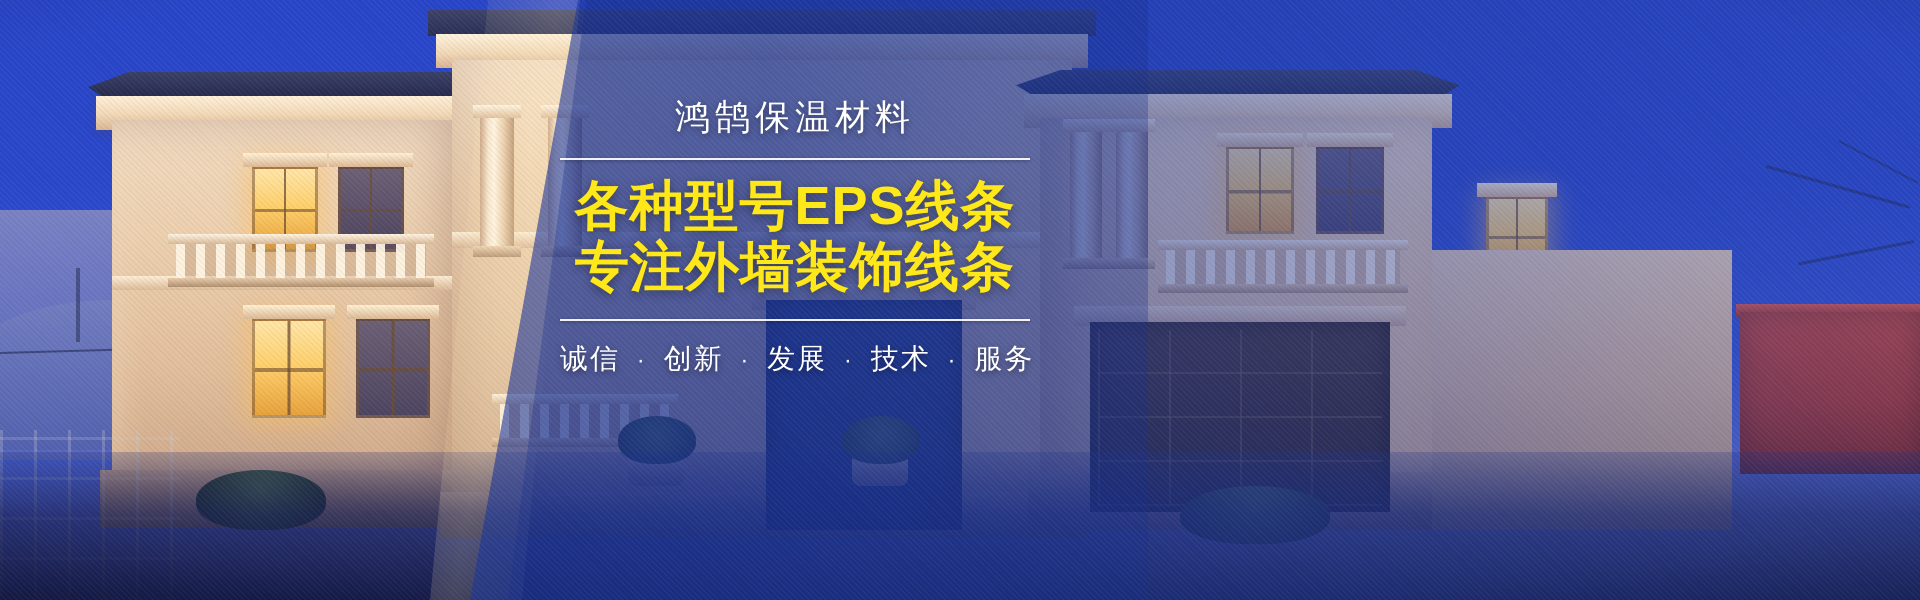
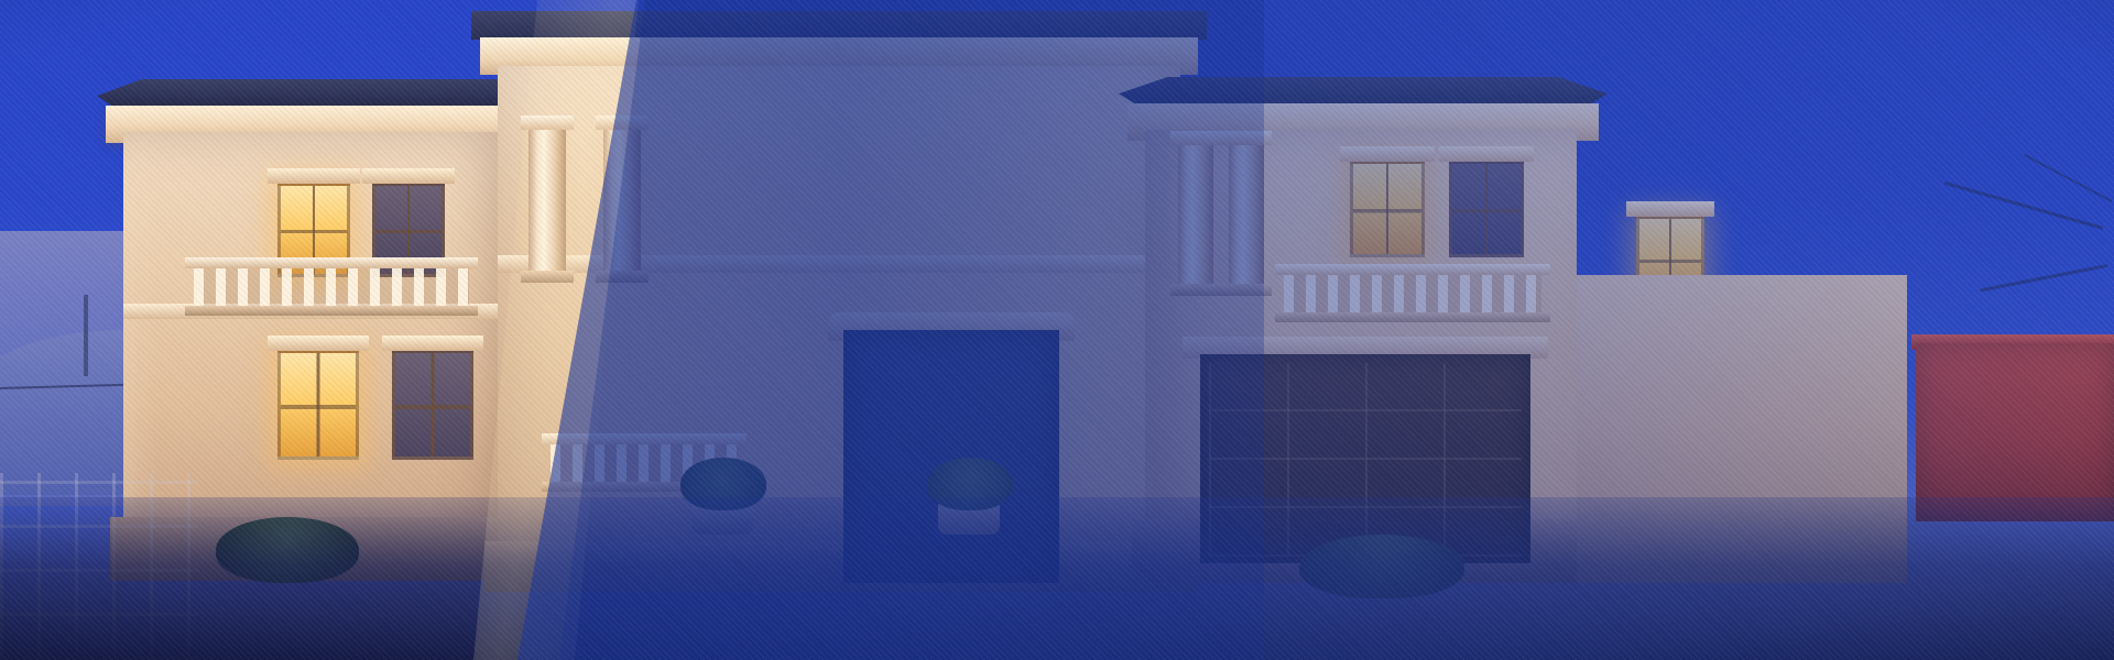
- 鸿鹄保温材料
- 各种型号EPS线条
- 专注外墙装饰线条
- 诚信 · 创新 · 发展 · 技术 · 服务
